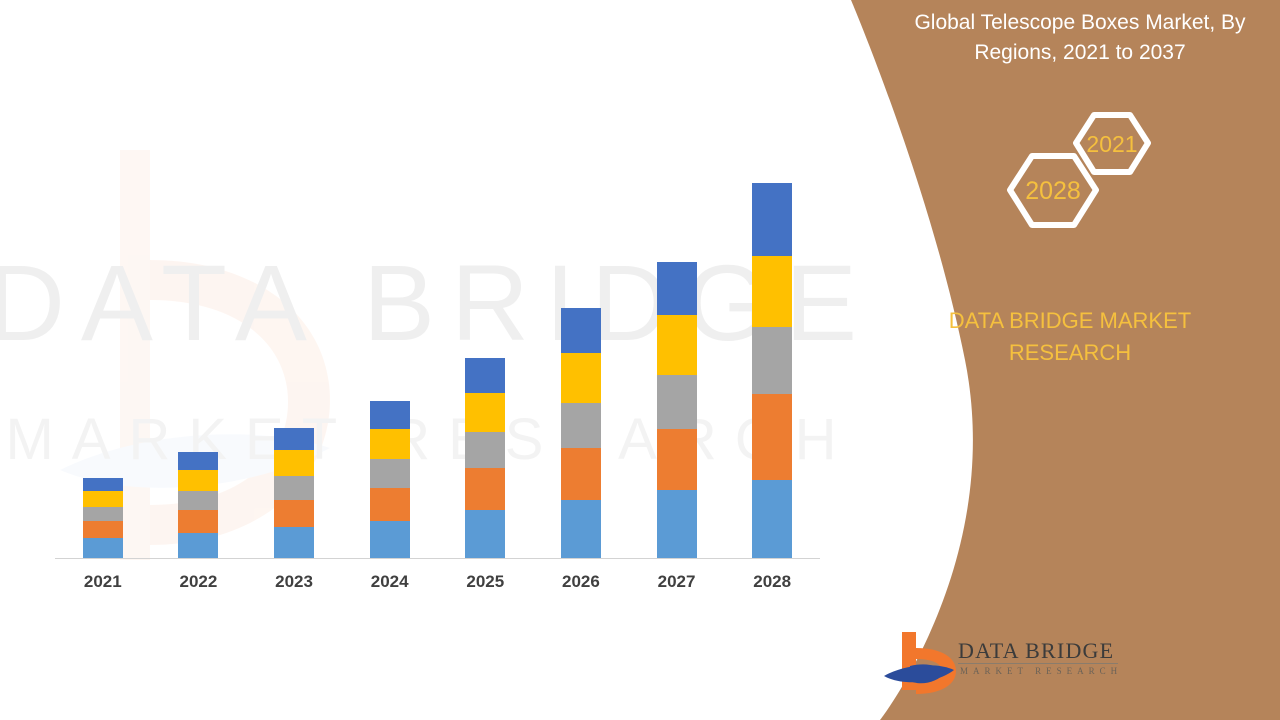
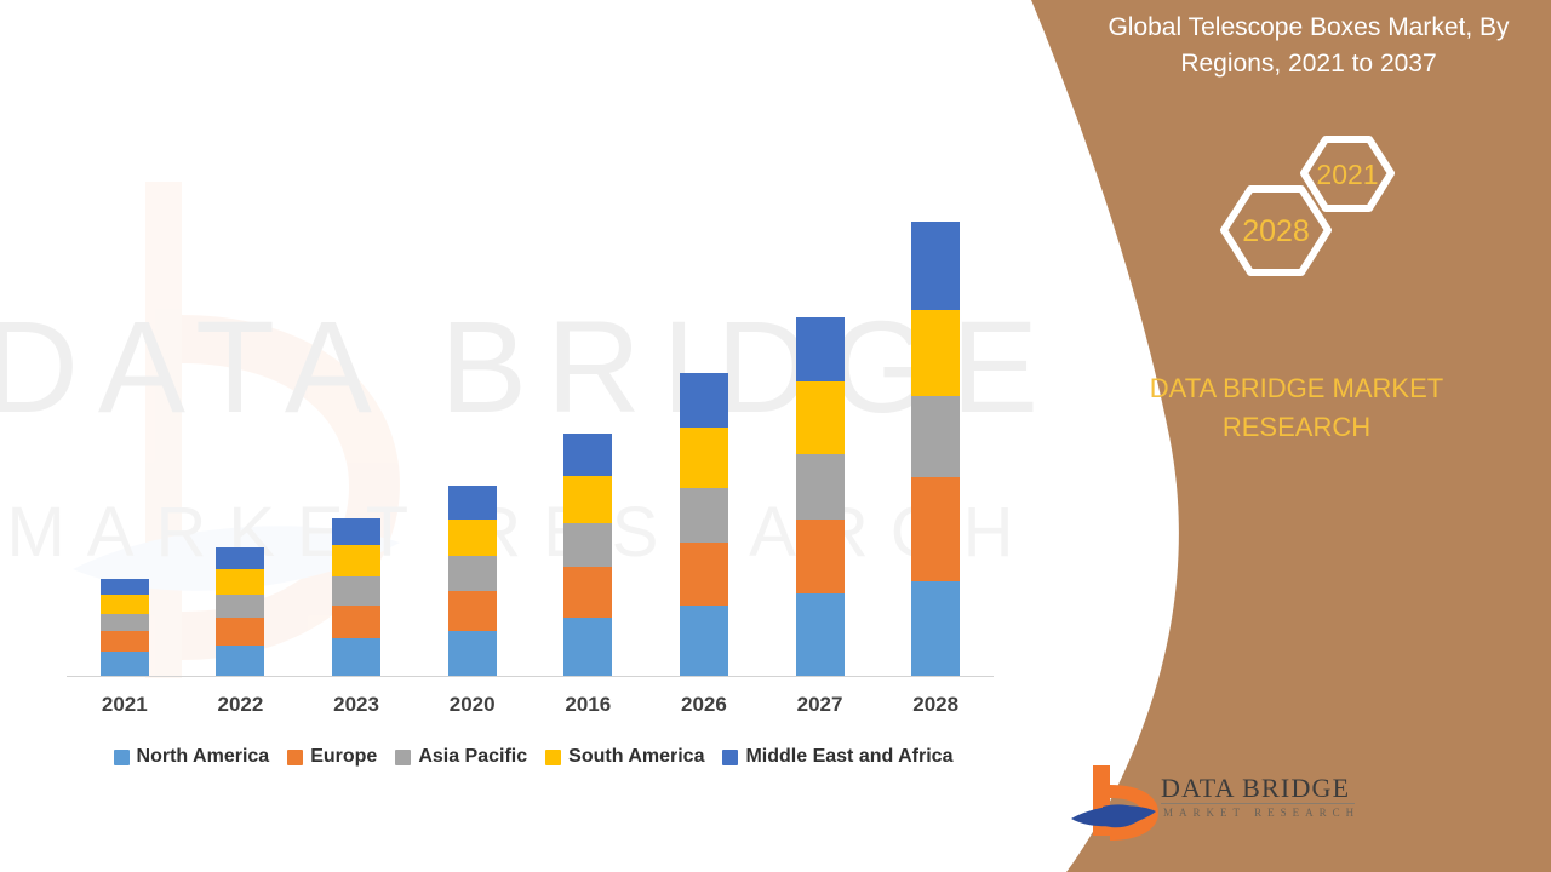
  DATA BRIDGE
  MARKT RSARH
  2021
  2022
  2023
- 2024
+ 2020
- 2025
+ 2016
  2026
  2027
  2028
+ North America
+ Europe
+ Asia Pacific
+ South America
+ Middle East and Africa
  Global Telescope Boxes Market, By Regions, 2021 to 2037
  2028
  2021
  DATA BRIDGE MARKET RESEARCH
  DATA BRIDGE
  MARKET RESEARCH
